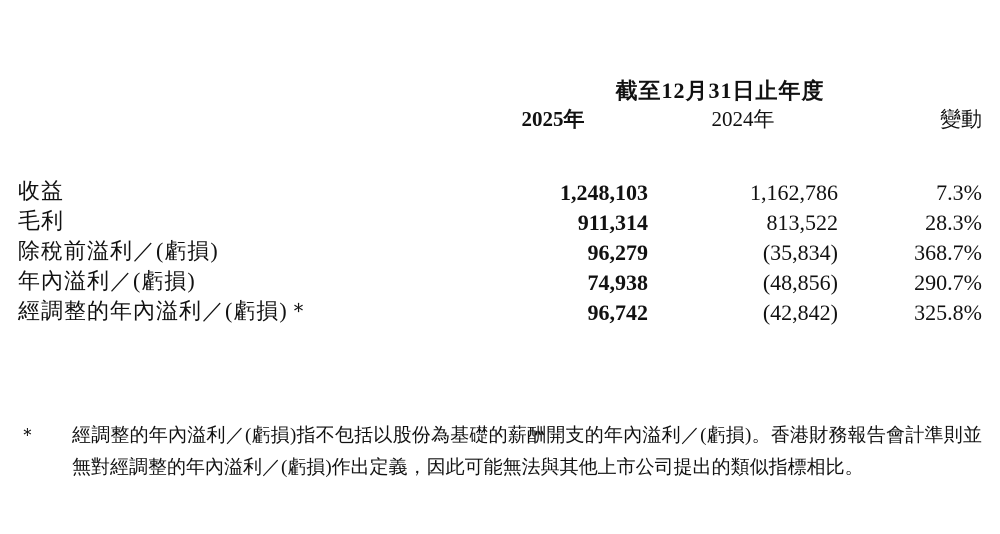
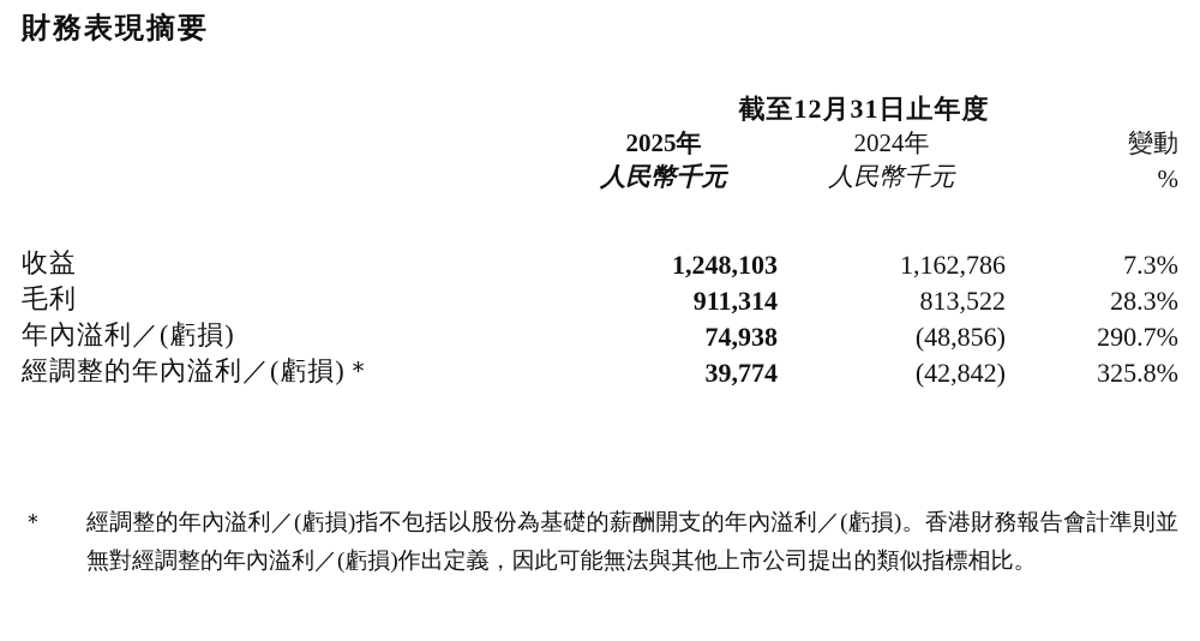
+ 財務表現摘要
  	截至12月31日止年度
  	2025年	2024年	變動
+ 	人民幣千元	人民幣千元	%
  收益	1,248,103	1,162,786	7.3%
  毛利	911,314	813,522	28.3%
- 除稅前溢利／(虧損)	96,279	(35,834)	368.7%
  年內溢利／(虧損)	74,938	(48,856)	290.7%
- 經調整的年內溢利／(虧損)＊	96,742	(42,842)	325.8%
+ 經調整的年內溢利／(虧損)＊	39,774	(42,842)	325.8%
  ＊
  經調整的年內溢利／(虧損)指不包括以股份為基礎的薪酬開支的年內溢利／(虧損)。香港財務報告會計準則並無對經調整的年內溢利／(虧損)作出定義，因此可能無法與其他上市公司提出的類似指標相比。
